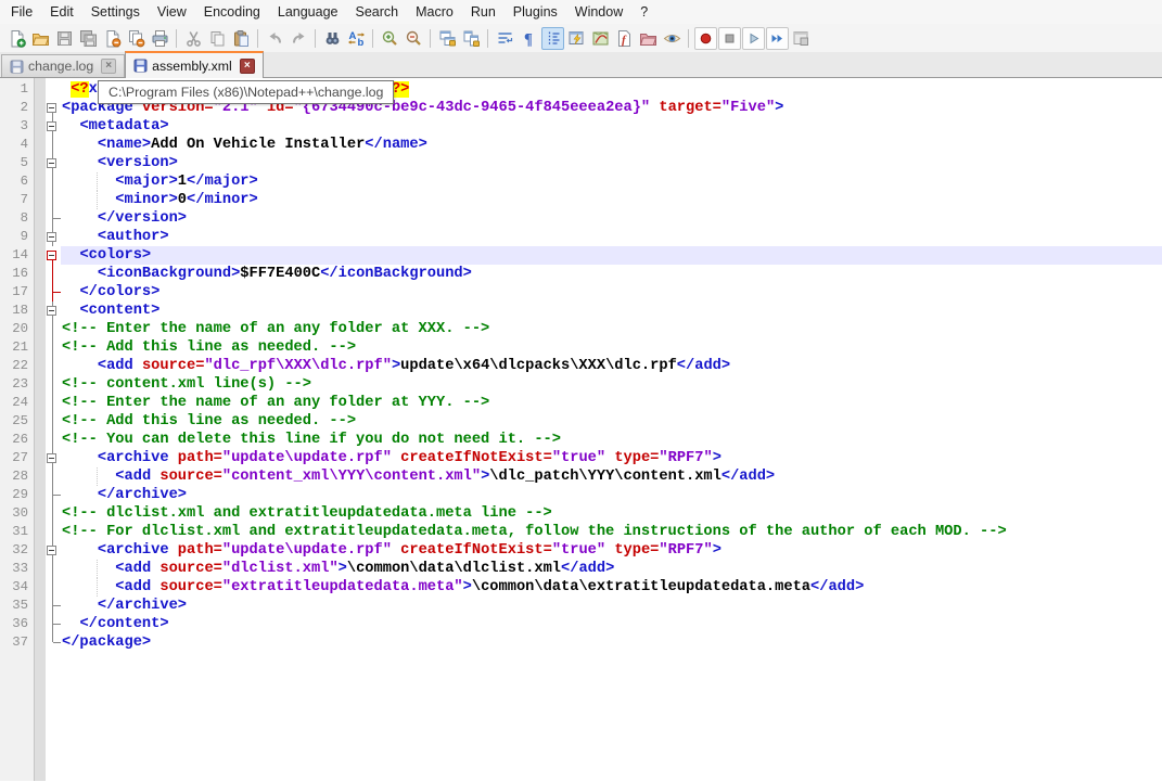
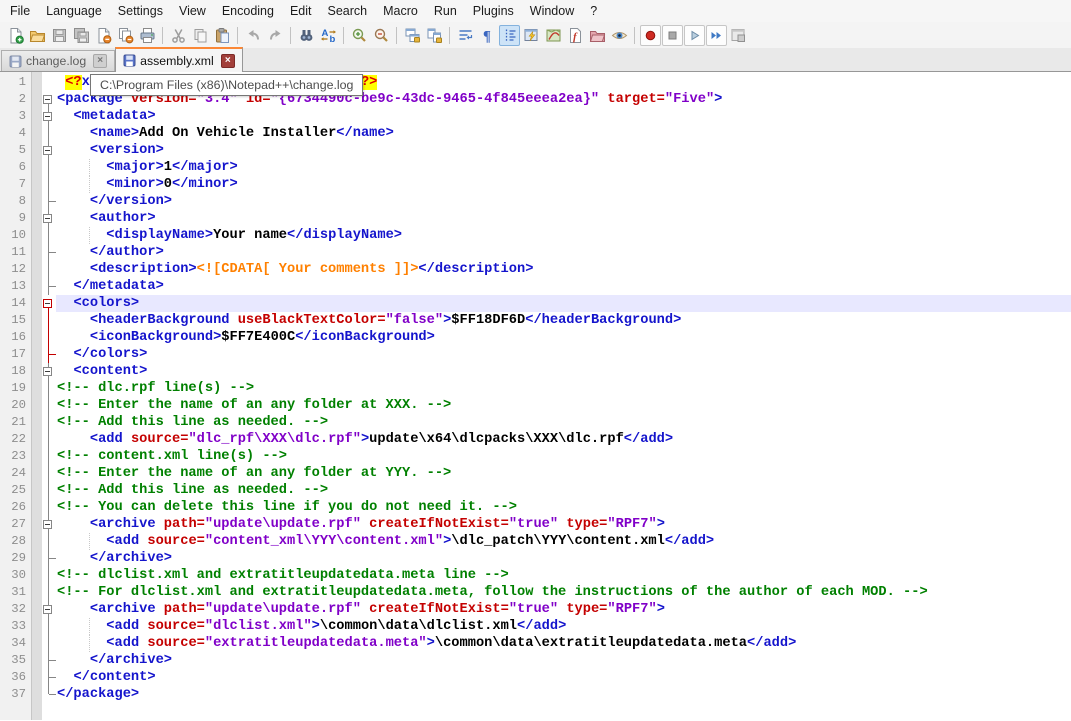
  File
- Edit
+ Language
  Settings
  View
  Encoding
- Language
+ Edit
  Search
  Macro
  Run
  Plugins
  Window
  ?
  A
  b
  ¶
  f
  change.log
  ×
  assembly.xml
  ×
  1
  2
- <package version="2.1" id="{6734490c-be9c-43dc-9465-4f845eeea2ea}" target="Five">
+ <package version="3.4" id="{6734490c-be9c-43dc-9465-4f845eeea2ea}" target="Five">
  3
  <metadata>
  4
  <name>Add On Vehicle Installer</name>
  5
  <version>
  6
  <major>1</major>
  7
  <minor>0</minor>
  8
  </version>
  9
  <author>
+ 10
+ <displayName>Your name</displayName>
+ 11
+ </author>
+ 12
+ <description><![CDATA[ Your comments ]]></description>
+ 13
+ </metadata>
  14
  <colors>
+ 15
+ <headerBackground useBlackTextColor="false">$FF18DF6D</headerBackground>
  16
  <iconBackground>$FF7E400C</iconBackground>
  17
  </colors>
  18
  <content>
+ 19
+ <!-- dlc.rpf line(s) -->
  20
  <!-- Enter the name of an any folder at XXX. -->
  21
  <!-- Add this line as needed. -->
  22
  <add source="dlc_rpf\XXX\dlc.rpf">update\x64\dlcpacks\XXX\dlc.rpf</add>
  23
  <!-- content.xml line(s) -->
  24
  <!-- Enter the name of an any folder at YYY. -->
  25
  <!-- Add this line as needed. -->
  26
  <!-- You can delete this line if you do not need it. -->
  27
  <archive path="update\update.rpf" createIfNotExist="true" type="RPF7">
  28
  <add source="content_xml\YYY\content.xml">\dlc_patch\YYY\content.xml</add>
  29
  </archive>
  30
  <!-- dlclist.xml and extratitleupdatedata.meta line -->
  31
  <!-- For dlclist.xml and extratitleupdatedata.meta, follow the instructions of the author of each MOD. -->
  32
  <archive path="update\update.rpf" createIfNotExist="true" type="RPF7">
  33
  <add source="dlclist.xml">\common\data\dlclist.xml</add>
  34
  <add source="extratitleupdatedata.meta">\common\data\extratitleupdatedata.meta</add>
  35
  </archive>
  36
  </content>
  37
  </package>
  C:\Program Files (x86)\Notepad++\change.log
